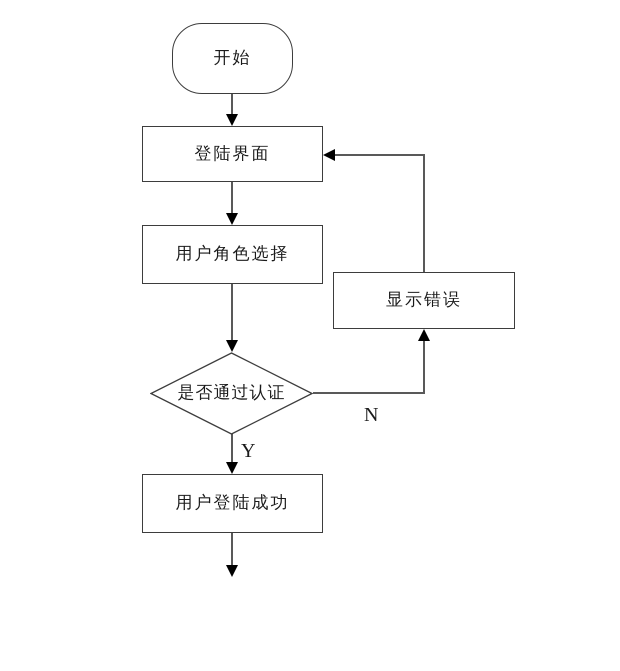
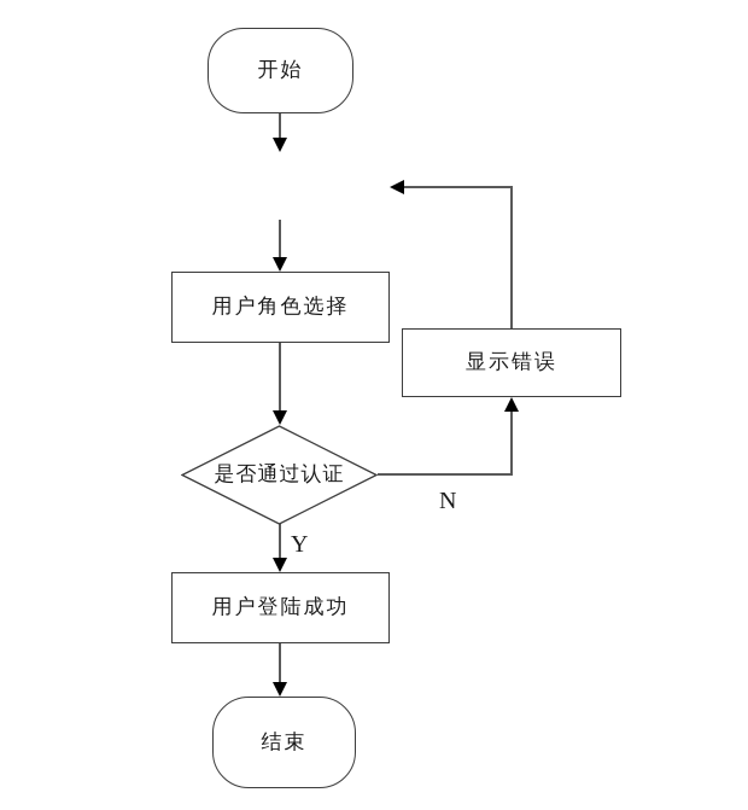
  开始
- 登陆界面
  用户角色选择
  显示错误
  是否通过认证
  用户登陆成功
+ 结束
  Y
  N
